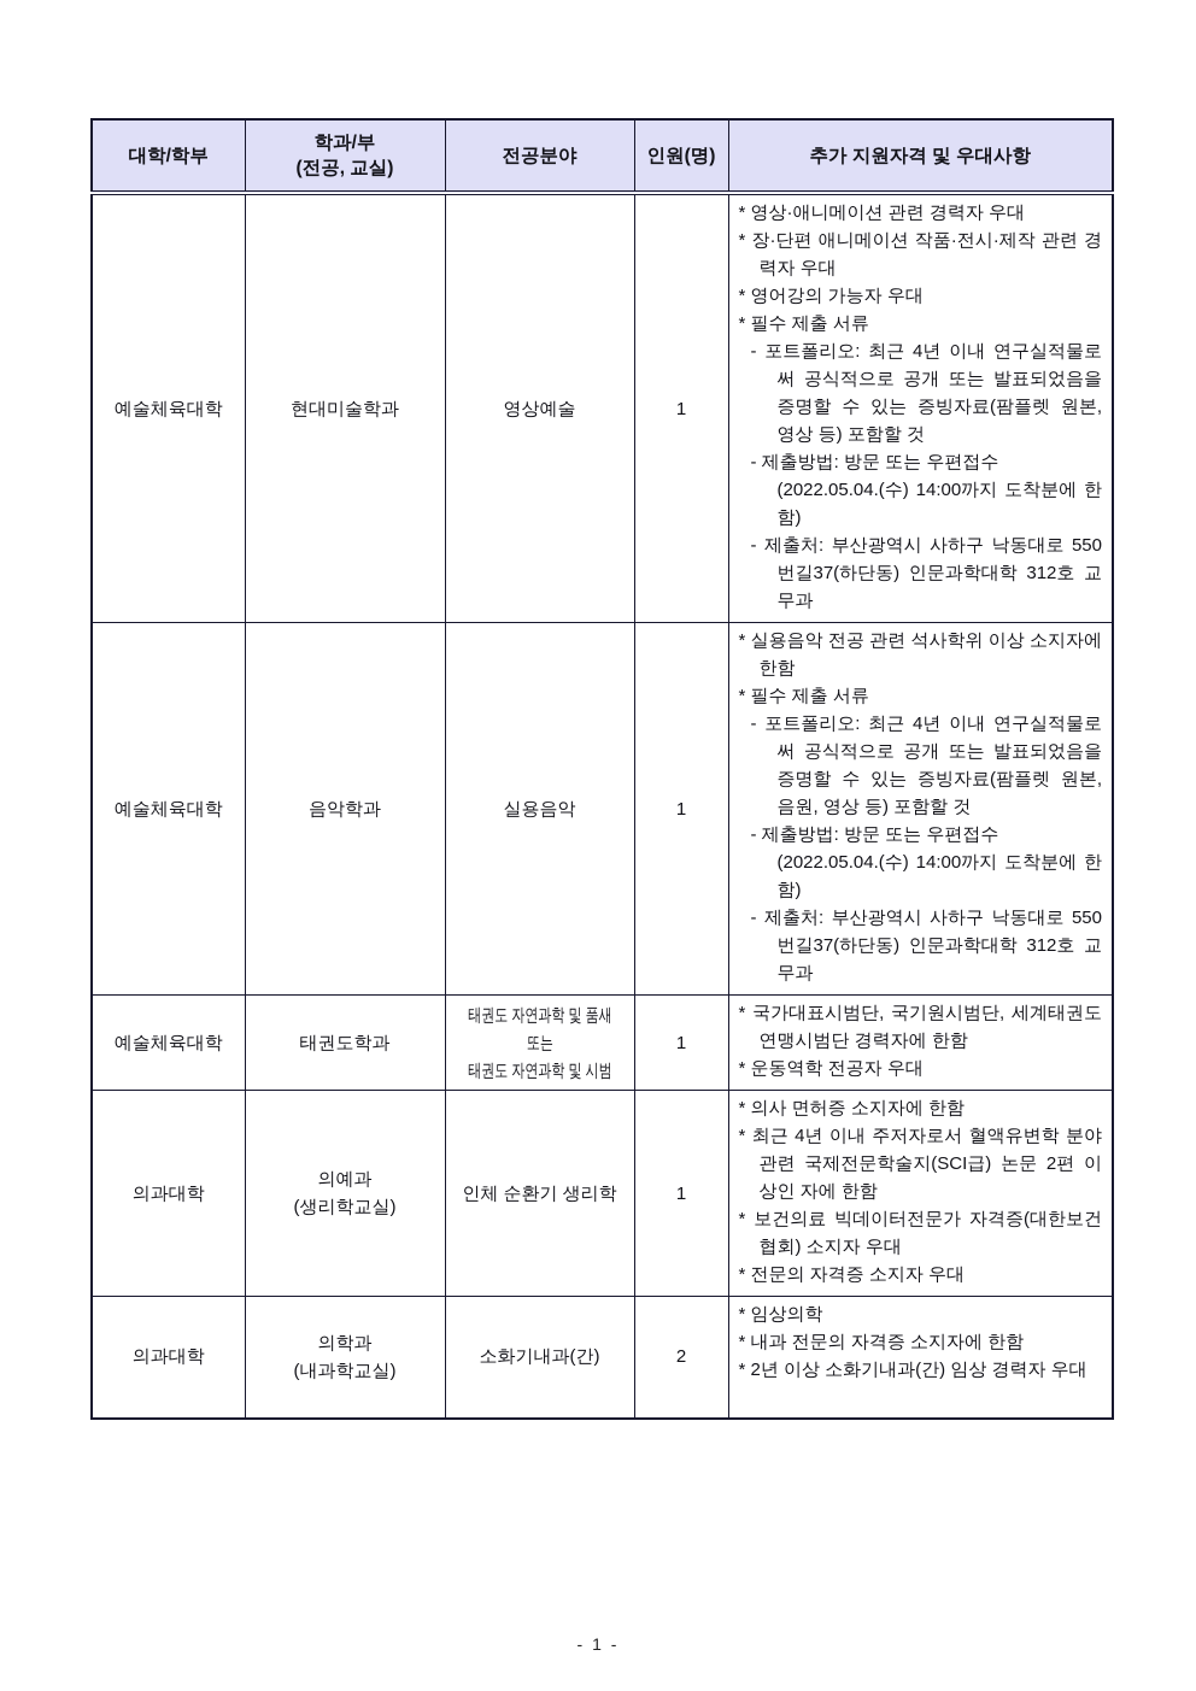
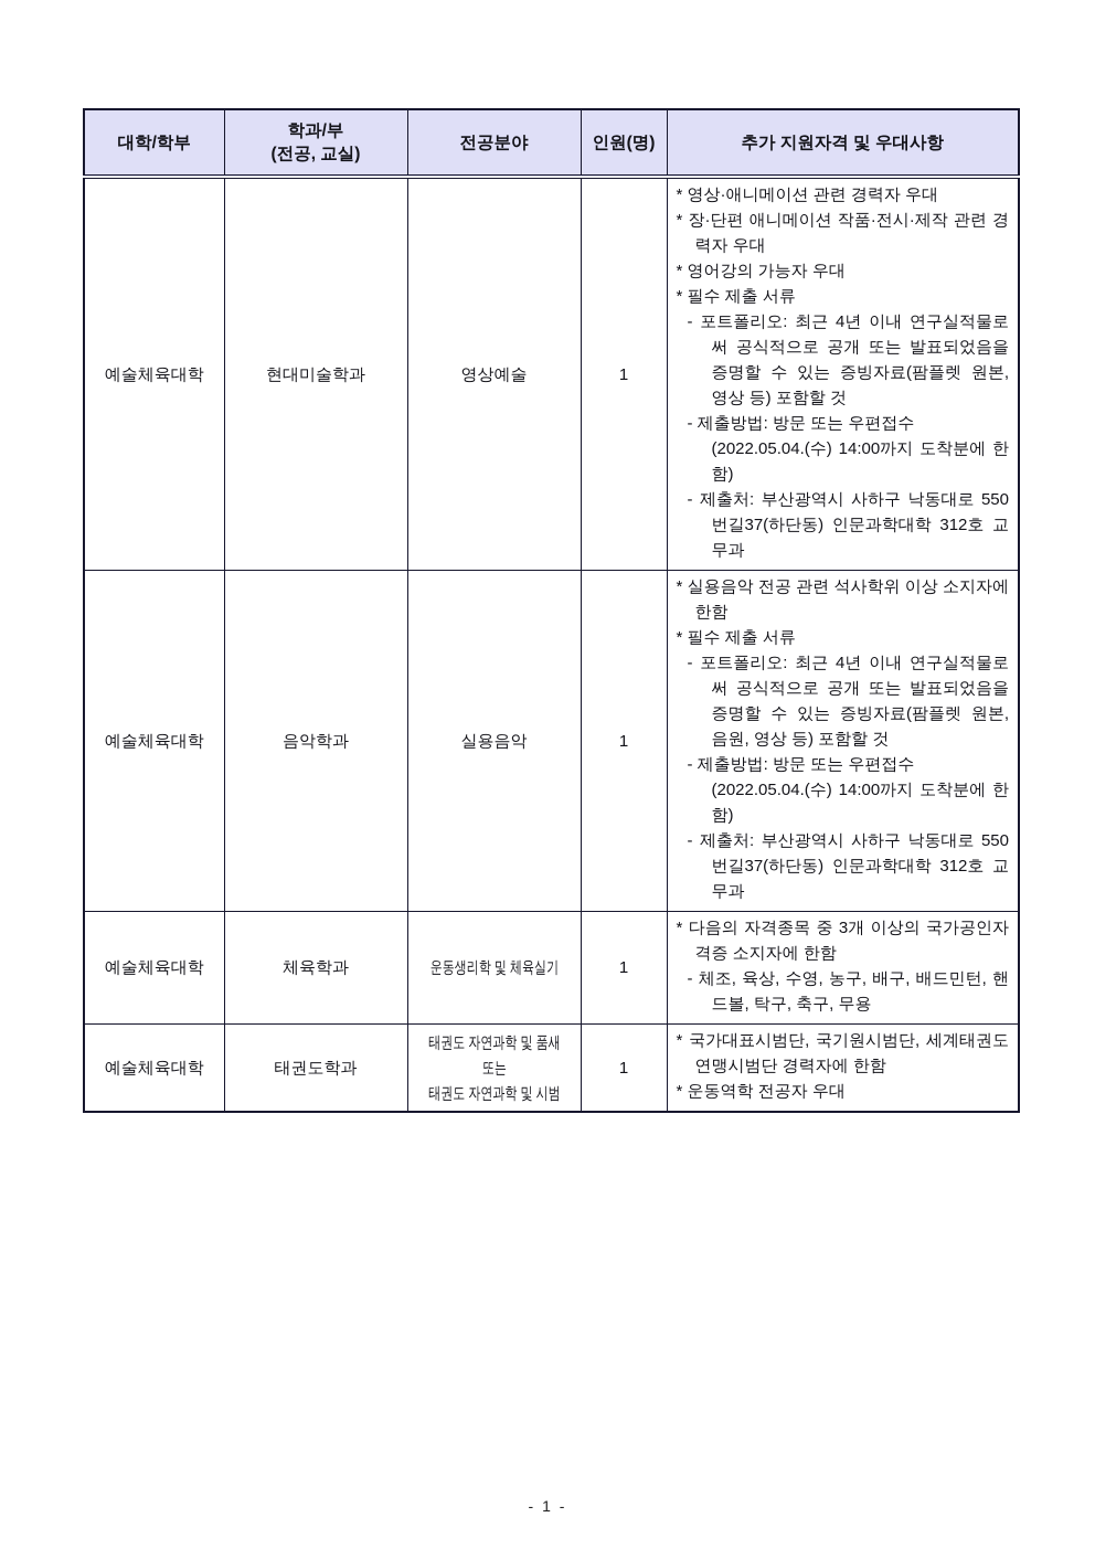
  대학/학부	학과/부 (전공, 교실)	전공분야	인원(명)	추가 지원자격 및 우대사항
  예술체육대학	현대미술학과	영상예술	1	* 영상·애니메이션 관련 경력자 우대 * 장·단편 애니메이션 작품·전시·제작 관련 경력자 우대 * 영어강의 가능자 우대 * 필수 제출 서류 - 포트폴리오: 최근 4년 이내 연구실적물로써 공식적으로 공개 또는 발표되었음을 증명할 수 있는 증빙자료(팜플렛 원본, 영상 등) 포함할 것 - 제출방법: 방문 또는 우편접수 (2022.05.04.(수) 14:00까지 도착분에 한함) - 제출처: 부산광역시 사하구 낙동대로 550번길37(하단동) 인문과학대학 312호 교무과
  예술체육대학	음악학과	실용음악	1	* 실용음악 전공 관련 석사학위 이상 소지자에 한함 * 필수 제출 서류 - 포트폴리오: 최근 4년 이내 연구실적물로써 공식적으로 공개 또는 발표되었음을 증명할 수 있는 증빙자료(팜플렛 원본, 음원, 영상 등) 포함할 것 - 제출방법: 방문 또는 우편접수 (2022.05.04.(수) 14:00까지 도착분에 한함) - 제출처: 부산광역시 사하구 낙동대로 550번길37(하단동) 인문과학대학 312호 교무과
+ 예술체육대학	체육학과	운동생리학 및 체육실기	1	* 다음의 자격종목 중 3개 이상의 국가공인자격증 소지자에 한함 - 체조, 육상, 수영, 농구, 배구, 배드민턴, 핸드볼, 탁구, 축구, 무용
  예술체육대학	태권도학과	태권도 자연과학 및 품새 또는 태권도 자연과학 및 시범	1	* 국가대표시범단, 국기원시범단, 세계태권도연맹시범단 경력자에 한함 * 운동역학 전공자 우대
- 의과대학	의예과 (생리학교실)	인체 순환기 생리학	1	* 의사 면허증 소지자에 한함 * 최근 4년 이내 주저자로서 혈액유변학 분야 관련 국제전문학술지(SCI급) 논문 2편 이상인 자에 한함 * 보건의료 빅데이터전문가 자격증(대한보건협회) 소지자 우대 * 전문의 자격증 소지자 우대
- 의과대학	의학과 (내과학교실)	소화기내과(간)	2	* 임상의학 * 내과 전문의 자격증 소지자에 한함 * 2년 이상 소화기내과(간) 임상 경력자 우대
  - 1 -
